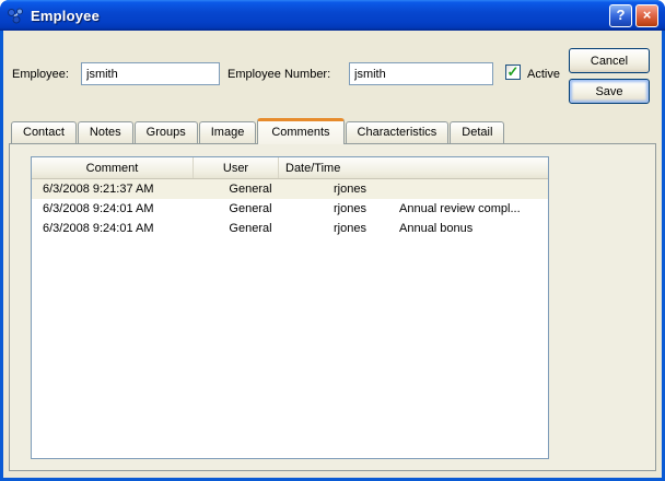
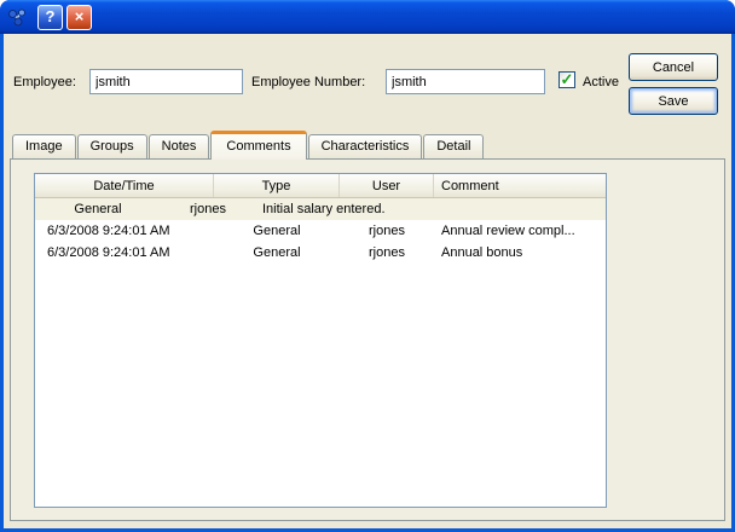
- Employee
  ?
  ×
  Employee:
  jsmith
  Employee Number:
  jsmith
  ✓
  Active
  Cancel
  Save
- Contact
- Notes
+ Image
  Groups
- Image
+ Notes
  Comments
  Characteristics
  Detail
- Comment
+ Date/Time
+ Type
  User
- Date/Time
+ Comment
- 6/3/2008 9:21:37 AM
  General
  rjones
+ Initial salary entered.
  6/3/2008 9:24:01 AM
  General
  rjones
  Annual review compl...
  6/3/2008 9:24:01 AM
  General
  rjones
  Annual bonus
